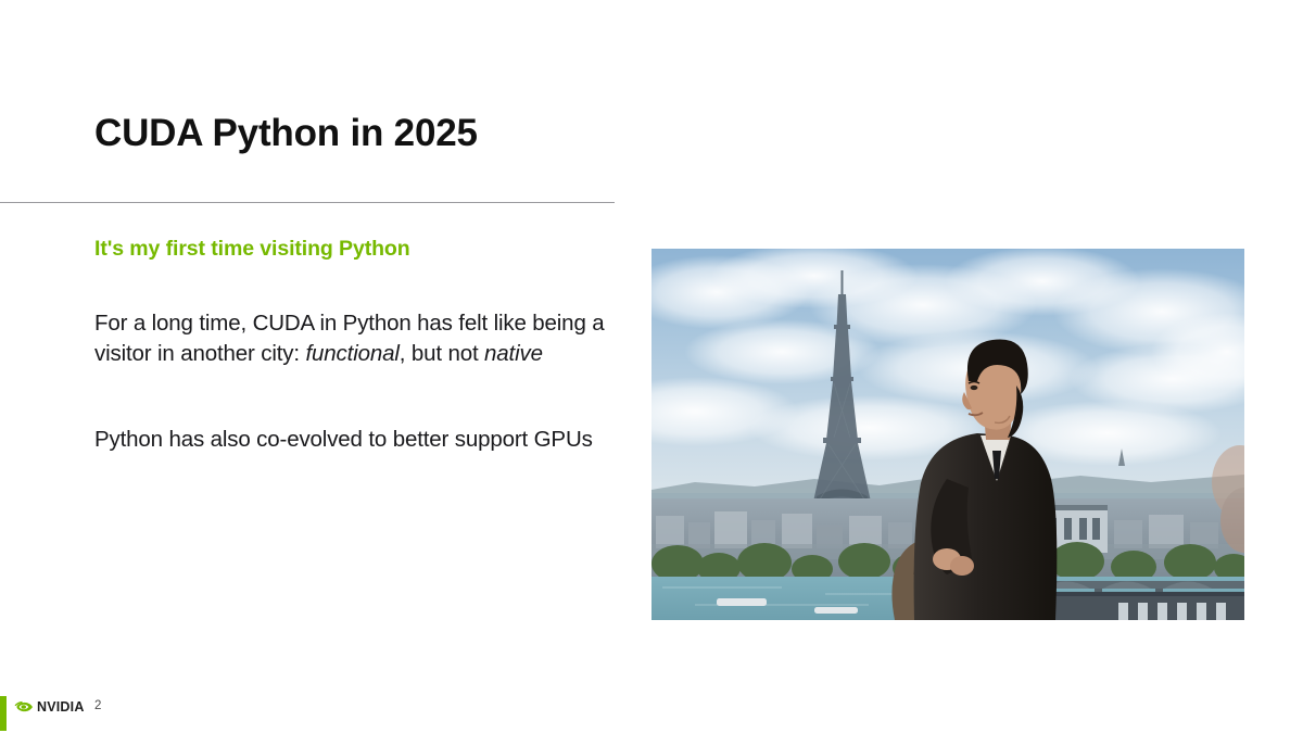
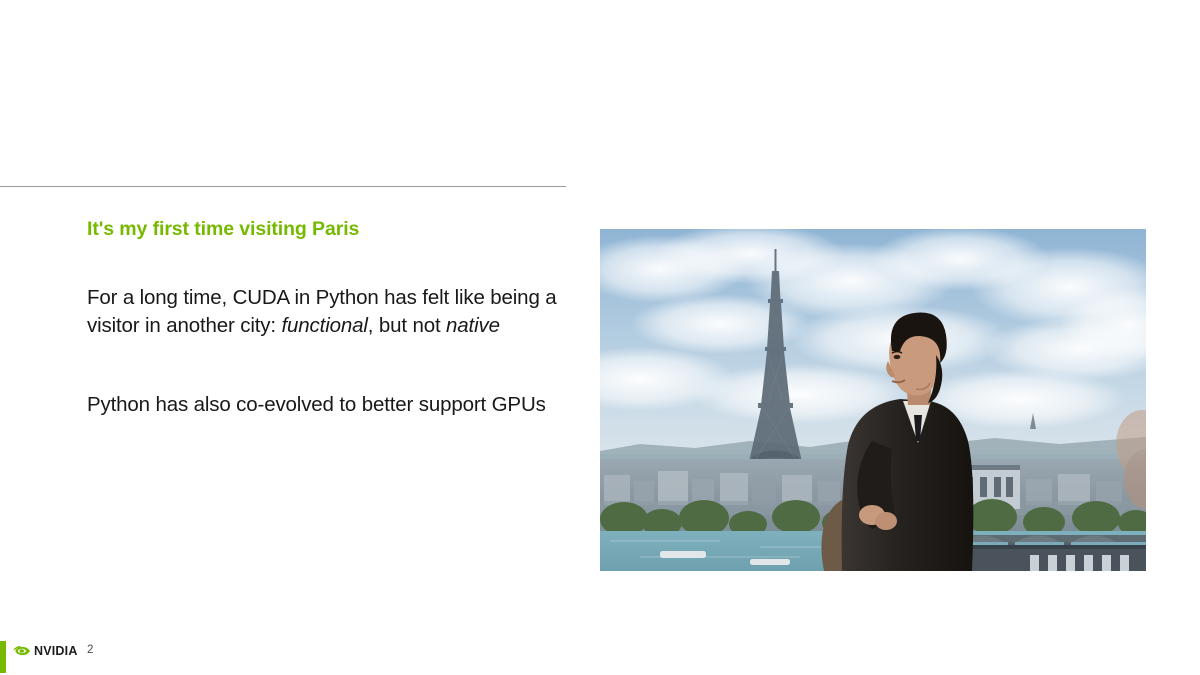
- CUDA Python in 2025
- It's my first time visiting Python
+ It's my first time visiting Paris
  For a long time, CUDA in Python has felt like being a visitor in another city: functional, but not native
  Python has also co-evolved to better support GPUs
  NVIDIA
  2
